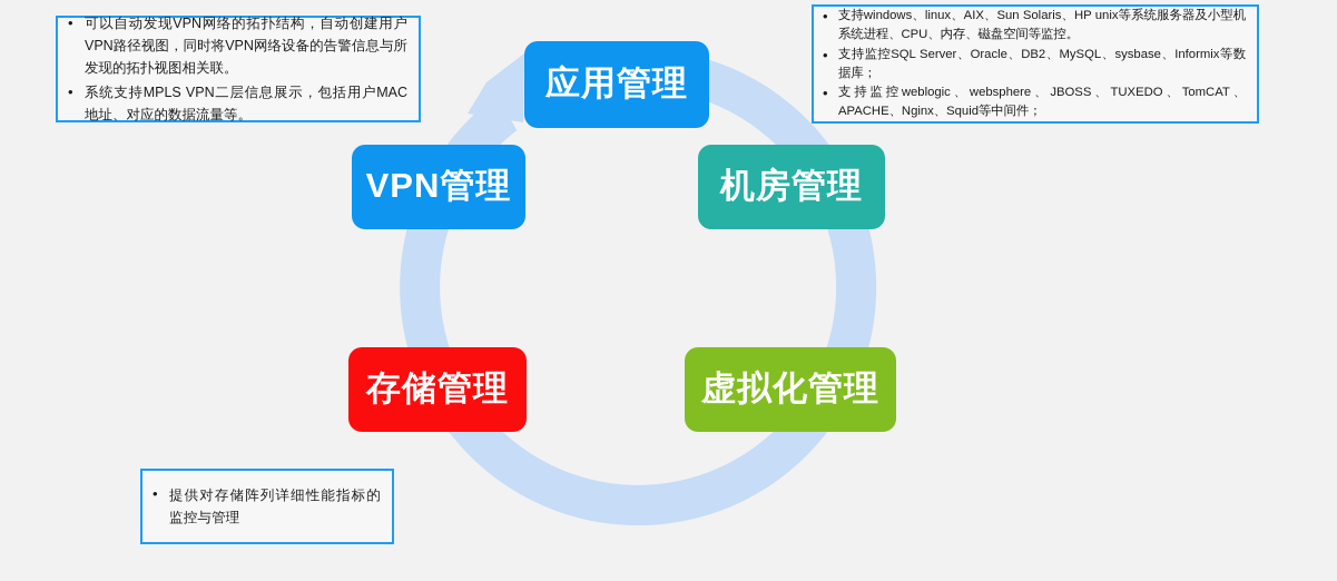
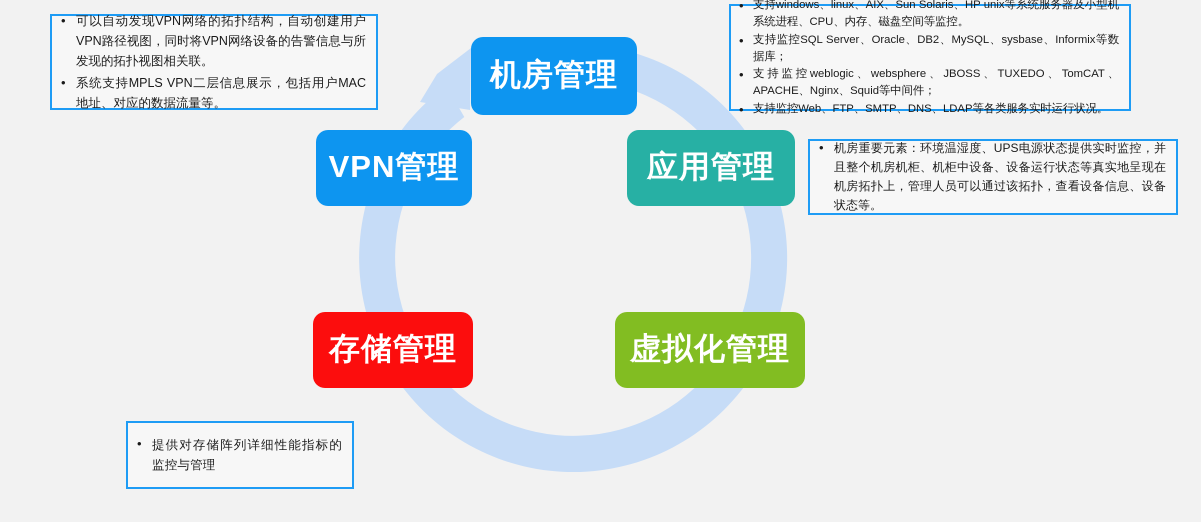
- 应用管理
+ 机房管理
  VPN管理
- 机房管理
+ 应用管理
  存储管理
  虚拟化管理
  可以自动发现VPN网络的拓扑结构，自动创建用户VPN路径视图，同时将VPN网络设备的告警信息与所发现的拓扑视图相关联。
  系统支持MPLS VPN二层信息展示，包括用户MAC地址、对应的数据流量等。
  支持windows、linux、AIX、Sun Solaris、HP unix等系统服务器及小型机系统进程、CPU、内存、磁盘空间等监控。
  支持监控SQL Server、Oracle、DB2、MySQL、sysbase、Informix等数据库；
  支持监控weblogic、websphere、JBOSS、TUXEDO、TomCAT、APACHE、Nginx、Squid等中间件；
+ 支持监控Web、FTP、SMTP、DNS、LDAP等各类服务实时运行状况。
+ 机房重要元素：环境温湿度、UPS电源状态提供实时监控，并且整个机房机柜、机柜中设备、设备运行状态等真实地呈现在机房拓扑上，管理人员可以通过该拓扑，查看设备信息、设备状态等。
  提供对存储阵列详细性能指标的监控与管理
